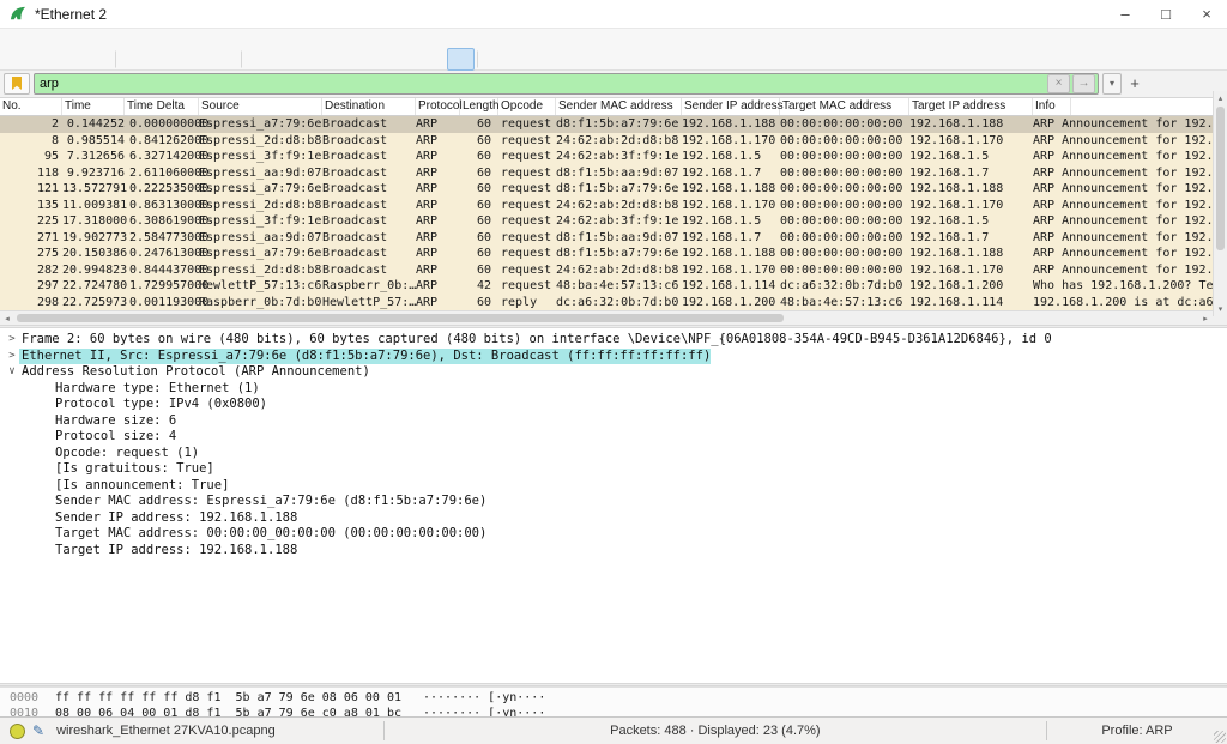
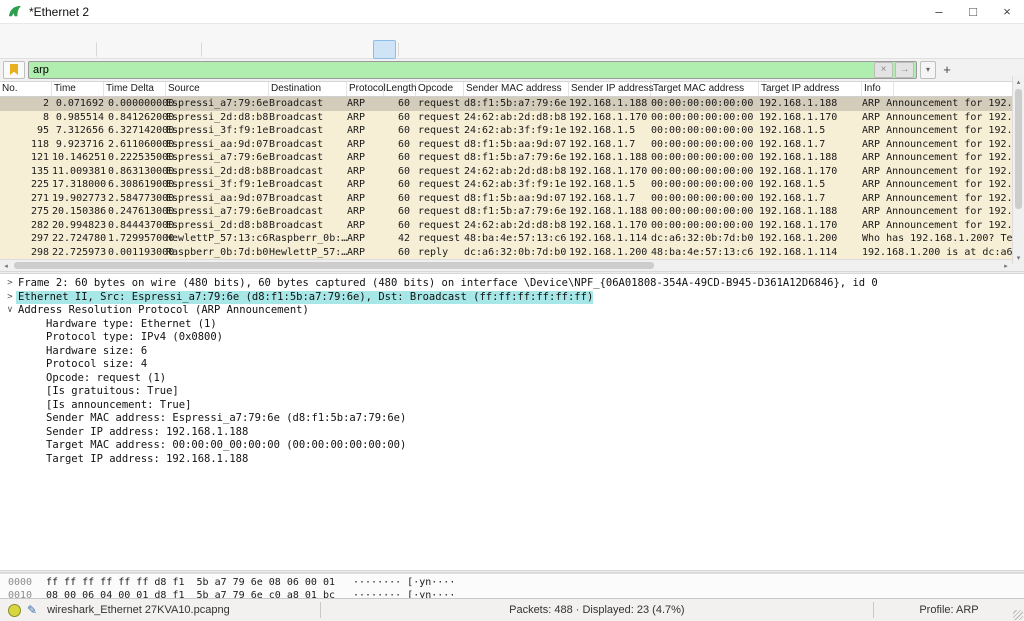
  *Ethernet 2
  –
  □
  ×
  arp
  ×
  →
  ▾
  +
  No.
  Time
  Time Delta
  Source
  Destination
  Protocol
  Length
  Opcode
  Sender MAC address
  Sender IP address
  Target MAC address
  Target IP address
  Info
  2
- 0.144252
+ 0.071692
  0.00000000
  Espressi_a7:79:6e
  Broadcast
  ARP
  60
  request
  d8:f1:5b:a7:79:6e
  192.168.1.188
  00:00:00:00:00:00
  192.168.1.188
  ARP Announcement for 192.
  8
  0.985514
  0.84126200
  Espressi_2d:d8:b8
  Broadcast
  ARP
  60
  request
  24:62:ab:2d:d8:b8
  192.168.1.170
  00:00:00:00:00:00
  192.168.1.170
  ARP Announcement for 192.
  95
  7.312656
  6.32714200
  Espressi_3f:f9:1e
  Broadcast
  ARP
  60
  request
  24:62:ab:3f:f9:1e
  192.168.1.5
  00:00:00:00:00:00
  192.168.1.5
  ARP Announcement for 192.
  118
  9.923716
  2.61106000
  Espressi_aa:9d:07
  Broadcast
  ARP
  60
  request
  d8:f1:5b:aa:9d:07
  192.168.1.7
  00:00:00:00:00:00
  192.168.1.7
  ARP Announcement for 192.
  121
- 13.572791
+ 10.146251
  0.22253500
  Espressi_a7:79:6e
  Broadcast
  ARP
  60
  request
  d8:f1:5b:a7:79:6e
  192.168.1.188
  00:00:00:00:00:00
  192.168.1.188
  ARP Announcement for 192.
  135
  11.009381
  0.86313000
  Espressi_2d:d8:b8
  Broadcast
  ARP
  60
  request
  24:62:ab:2d:d8:b8
  192.168.1.170
  00:00:00:00:00:00
  192.168.1.170
  ARP Announcement for 192.
  225
  17.318000
  6.30861900
  Espressi_3f:f9:1e
  Broadcast
  ARP
  60
  request
  24:62:ab:3f:f9:1e
  192.168.1.5
  00:00:00:00:00:00
  192.168.1.5
  ARP Announcement for 192.
  271
  19.902773
  2.58477300
  Espressi_aa:9d:07
  Broadcast
  ARP
  60
  request
  d8:f1:5b:aa:9d:07
  192.168.1.7
  00:00:00:00:00:00
  192.168.1.7
  ARP Announcement for 192.
  275
  20.150386
  0.24761300
  Espressi_a7:79:6e
  Broadcast
  ARP
  60
  request
  d8:f1:5b:a7:79:6e
  192.168.1.188
  00:00:00:00:00:00
  192.168.1.188
  ARP Announcement for 192.
  282
  20.994823
  0.84443700
  Espressi_2d:d8:b8
  Broadcast
  ARP
  60
  request
  24:62:ab:2d:d8:b8
  192.168.1.170
  00:00:00:00:00:00
  192.168.1.170
  ARP Announcement for 192.
  297
  22.724780
  1.72995700
  HewlettP_57:13:c6
  Raspberr_0b:…
  ARP
  42
  request
  48:ba:4e:57:13:c6
  192.168.1.114
  dc:a6:32:0b:7d:b0
  192.168.1.200
  Who has 192.168.1.200? Te
  298
  22.725973
  0.00119300
  Raspberr_0b:7d:b0
  HewlettP_57:…
  ARP
  60
  reply
  dc:a6:32:0b:7d:b0
  192.168.1.200
  48:ba:4e:57:13:c6
  192.168.1.114
  192.168.1.200 is at dc:a6
  >
  Frame 2: 60 bytes on wire (480 bits), 60 bytes captured (480 bits) on interface \Device\NPF_{06A01808-354A-49CD-B945-D361A12D6846}, id 0
  >
  Ethernet II, Src: Espressi_a7:79:6e (d8:f1:5b:a7:79:6e), Dst: Broadcast (ff:ff:ff:ff:ff:ff)
  ∨
  Address Resolution Protocol (ARP Announcement)
  Hardware type: Ethernet (1)
  Protocol type: IPv4 (0x0800)
  Hardware size: 6
  Protocol size: 4
  Opcode: request (1)
  [Is gratuitous: True]
  [Is announcement: True]
  Sender MAC address: Espressi_a7:79:6e (d8:f1:5b:a7:79:6e)
  Sender IP address: 192.168.1.188
  Target MAC address: 00:00:00_00:00:00 (00:00:00:00:00:00)
  Target IP address: 192.168.1.188
  0000
  ff ff ff ff ff ff d8 f1 5b a7 79 6e 08 06 00 01
  ········ [·yn····
  0010
  08 00 06 04 00 01 d8 f1 5b a7 79 6e c0 a8 01 bc
  ········ [·yn····
  ✎
  wireshark_Ethernet 27KVA10.pcapng
  Packets: 488 · Displayed: 23 (4.7%)
  Profile: ARP
